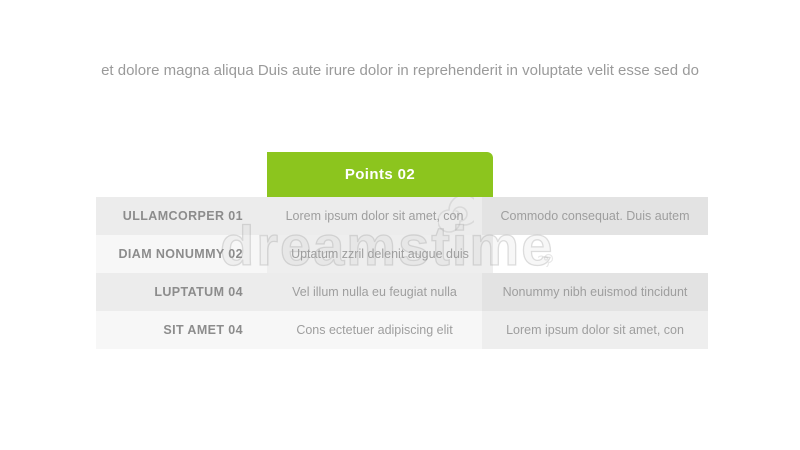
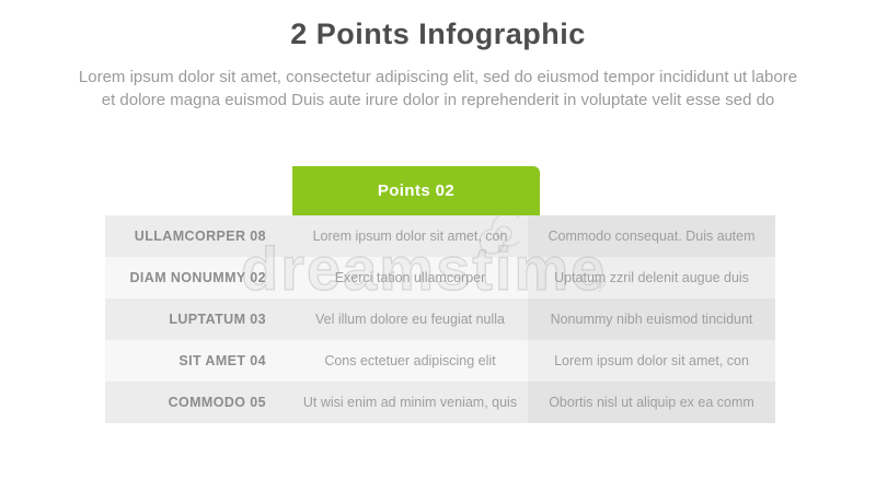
+ 2 Points Infographic
+ Lorem ipsum dolor sit amet, consectetur adipiscing elit, sed do eiusmod tempor incididunt ut labore
- et dolore magna aliqua Duis aute irure dolor in reprehenderit in voluptate velit esse sed do
+ et dolore magna euismod Duis aute irure dolor in reprehenderit in voluptate velit esse sed do
  Points 02
- ULLAMCORPER 01
+ ULLAMCORPER 08
  Lorem ipsum dolor sit amet, con
  Commodo consequat. Duis autem
  DIAM NONUMMY 02
+ Exerci tation ullamcorper
  Uptatum zzril delenit augue duis
- LUPTATUM 04
+ LUPTATUM 03
- Vel illum nulla eu feugiat nulla
+ Vel illum dolore eu feugiat nulla
  Nonummy nibh euismod tincidunt
  SIT AMET 04
  Cons ectetuer adipiscing elit
  Lorem ipsum dolor sit amet, con
+ COMMODO 05
+ Ut wisi enim ad minim veniam, quis
+ Obortis nisl ut aliquip ex ea comm
  dreamstime
